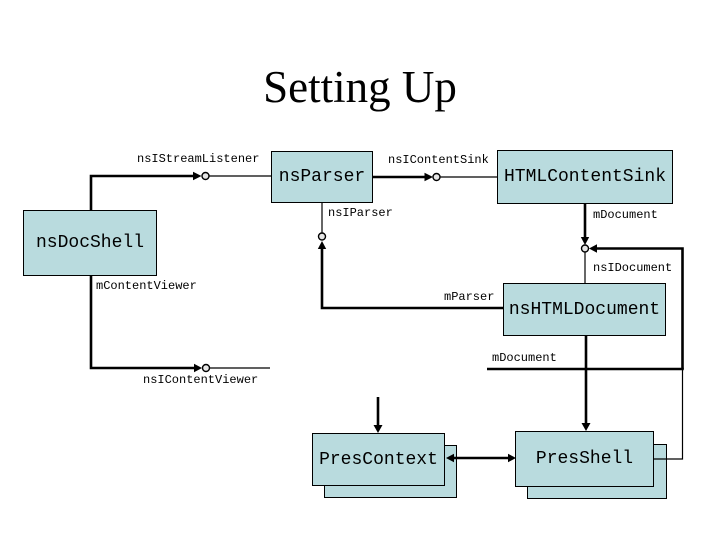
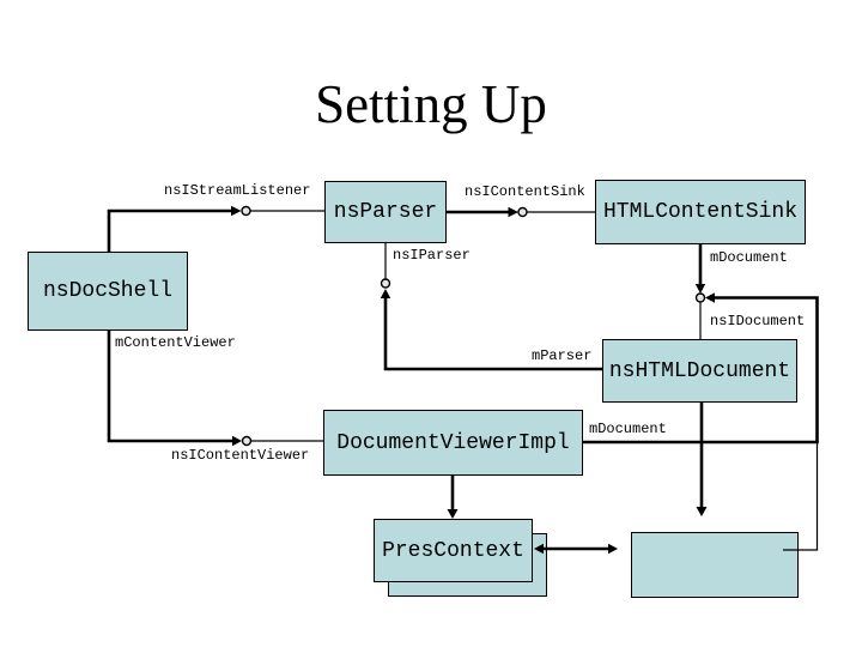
  Setting Up
  nsDocShell
  nsParser
  HTMLContentSink
  nsHTMLDocument
+ DocumentViewerImpl
  PresContext
- PresShell
  nsIStreamListener
  nsIContentSink
  nsIParser
  mDocument
  nsIDocument
  mParser
  mContentViewer
  nsIContentViewer
  mDocument
